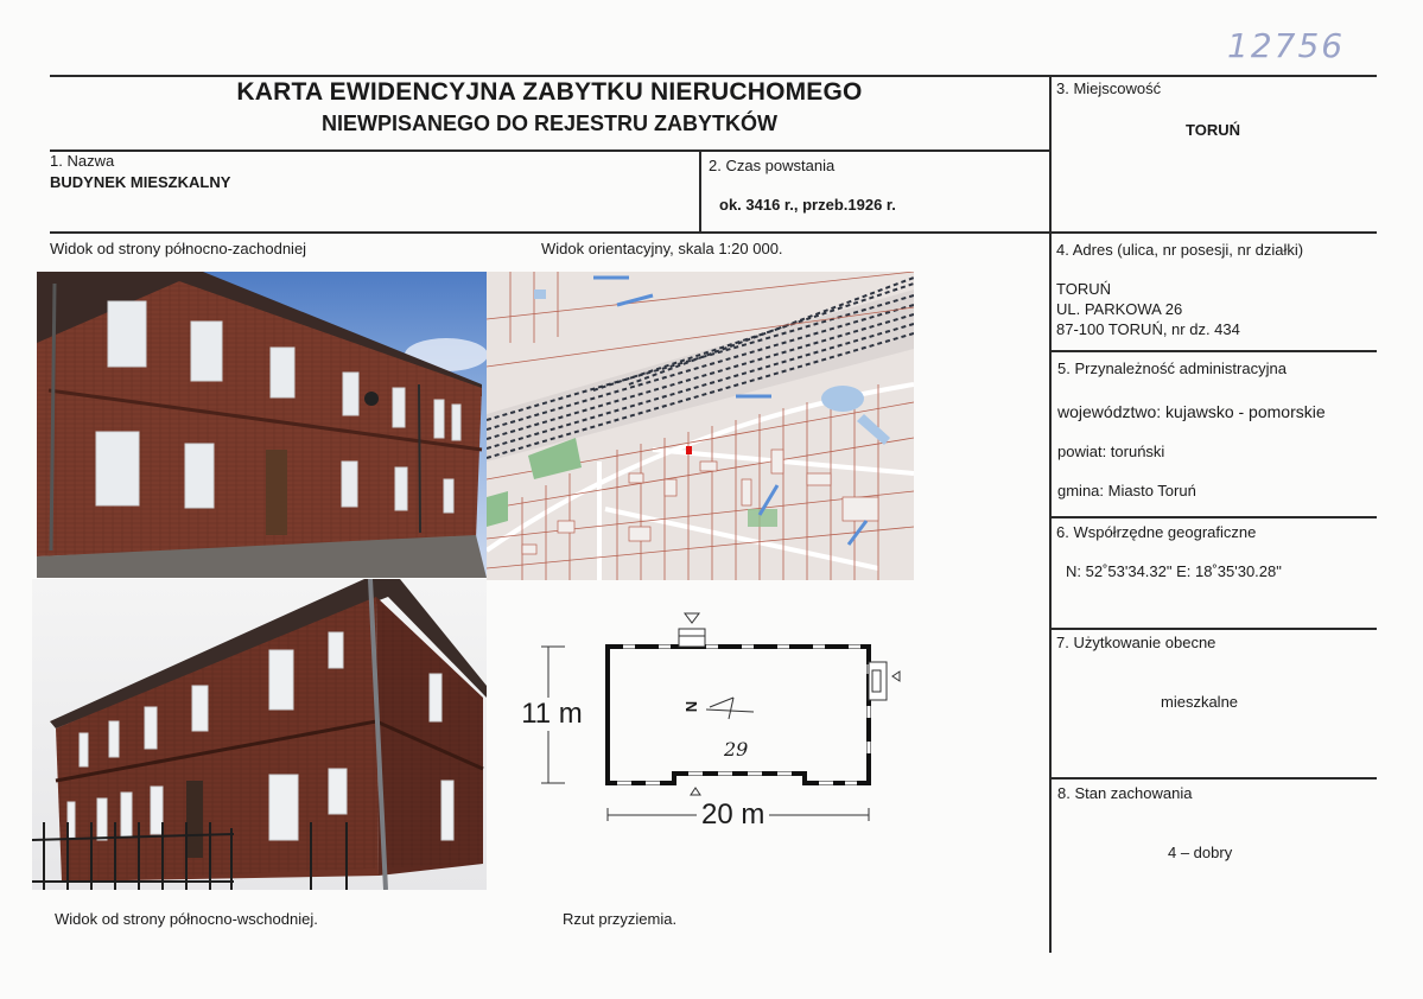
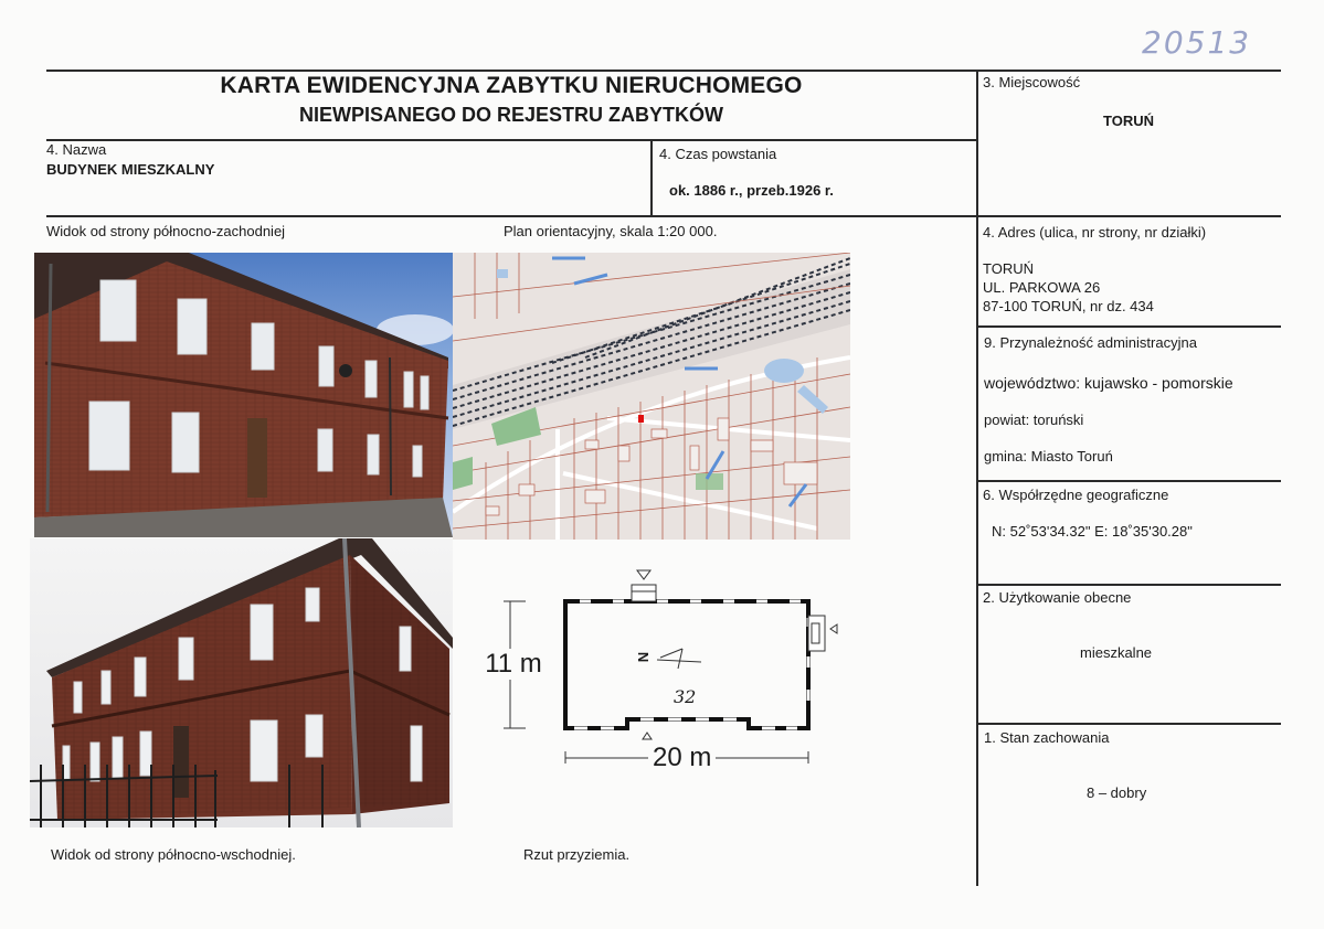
- 12756
+ 20513
  KARTA EWIDENCYJNA ZABYTKU NIERUCHOMEGO
  NIEWPISANEGO DO REJESTRU ZABYTKÓW
- 1. Nazwa
+ 4. Nazwa
  BUDYNEK MIESZKALNY
- 2. Czas powstania
+ 4. Czas powstania
- ok. 3416 r., przeb.1926 r.
+ ok. 1886 r., przeb.1926 r.
  3. Miejscowość
  TORUŃ
- 4. Adres (ulica, nr posesji, nr działki)
+ 4. Adres (ulica, nr strony, nr działki)
  TORUŃ
  UL. PARKOWA 26
  87-100 TORUŃ, nr dz. 434
- 5. Przynależność administracyjna
+ 9. Przynależność administracyjna
  województwo: kujawsko - pomorskie
  powiat: toruński
  gmina: Miasto Toruń
  6. Współrzędne geograficzne
  N: 52˚53'34.32" E: 18˚35'30.28"
- 7. Użytkowanie obecne
+ 2. Użytkowanie obecne
  mieszkalne
- 8. Stan zachowania
+ 1. Stan zachowania
- 4 – dobry
+ 8 – dobry
  Widok od strony północno-zachodniej
- Widok orientacyjny, skala 1:20 000.
+ Plan orientacyjny, skala 1:20 000.
  Widok od strony północno-wschodniej.
  Rzut przyziemia.
  11 m
  20 m
- 29
+ 32
